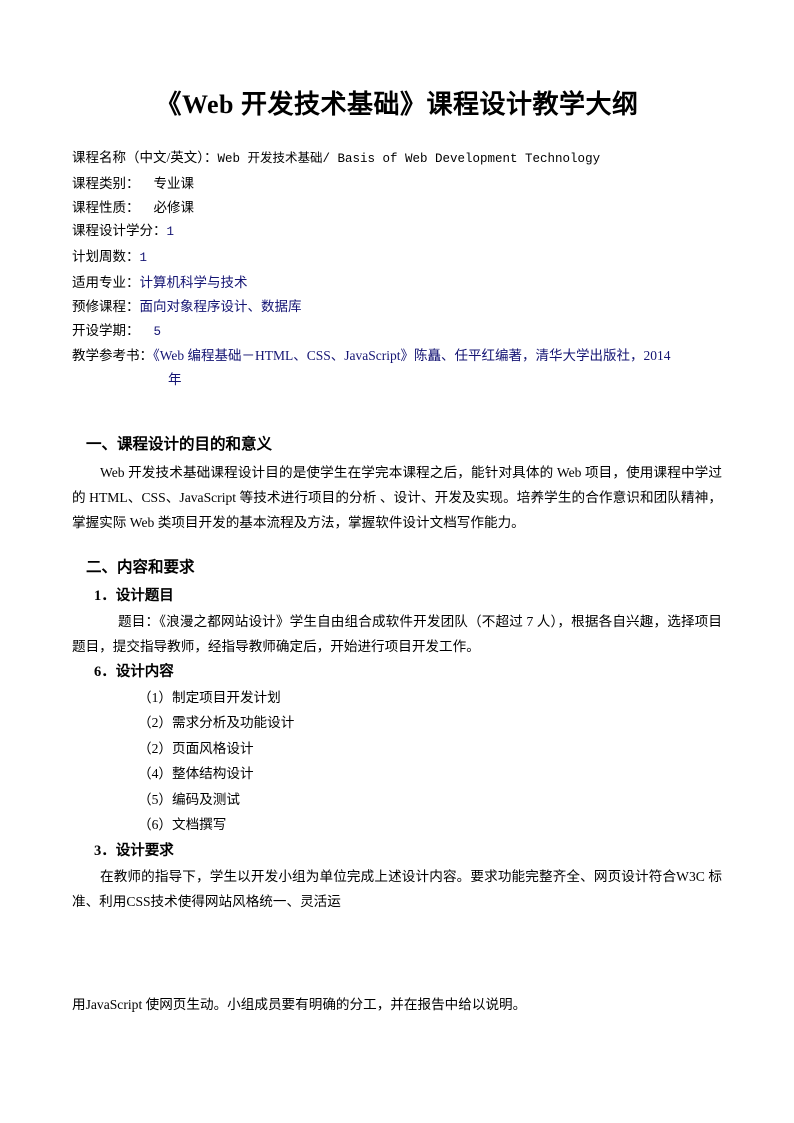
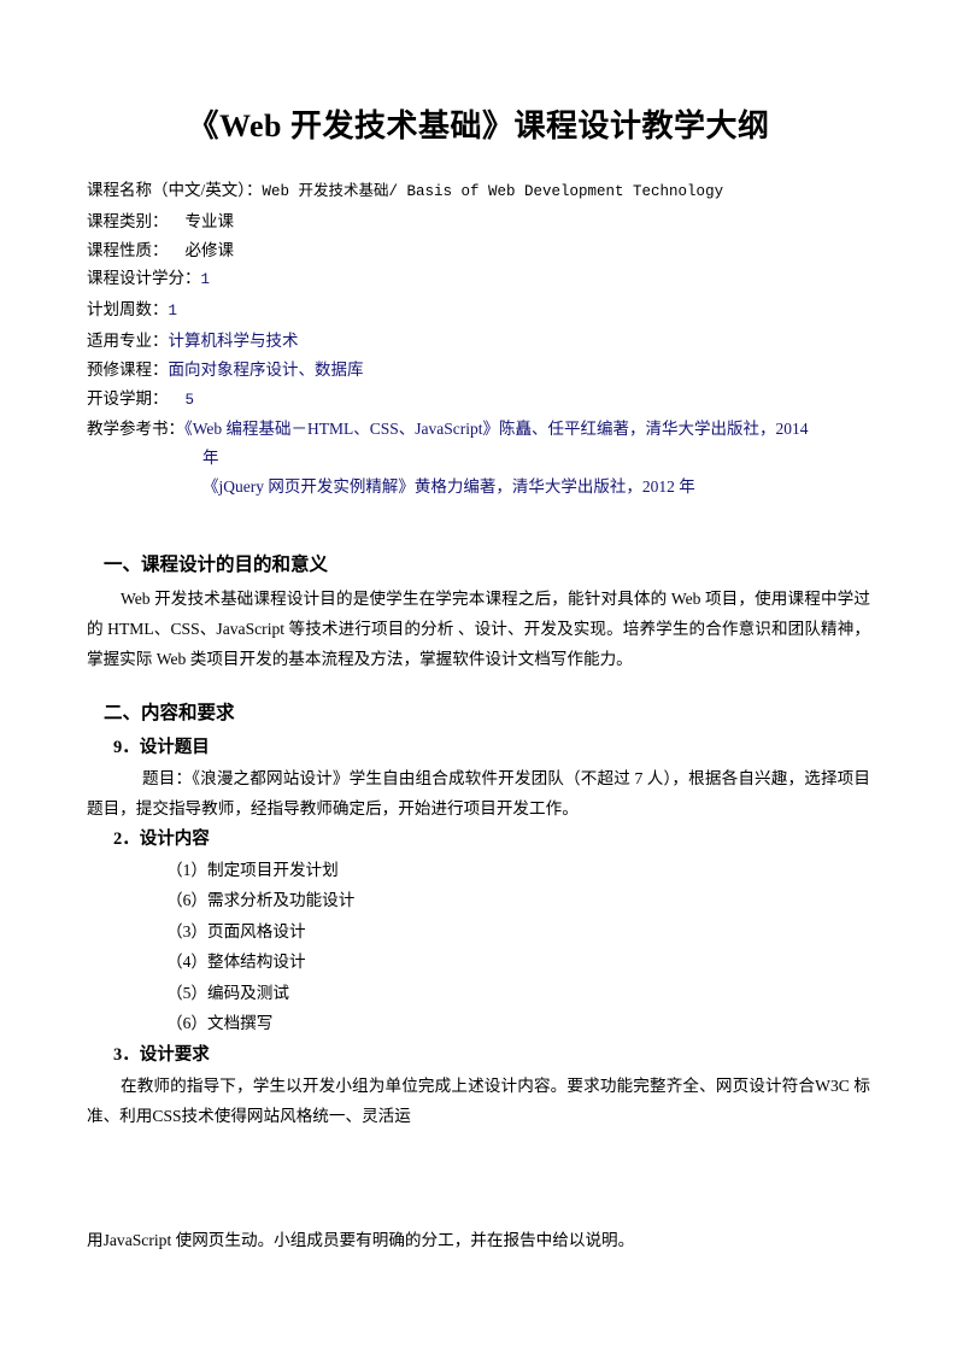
  《Web 开发技术基础》课程设计教学大纲
  课程名称（中文/英文）：Web 开发技术基础/ Basis of Web Development Technology
  课程类别： 专业课
  课程性质： 必修课
  课程设计学分：1
  计划周数：1
  适用专业：计算机科学与技术
  预修课程：面向对象程序设计、数据库
  开设学期： 5
  教学参考书：《Web 编程基础－HTML、CSS、JavaScript》陈矗、任平红编著，清华大学出版社，2014
  年
+ 《jQuery 网页开发实例精解》黄格力编著，清华大学出版社，2012 年
  一、课程设计的目的和意义
  Web 开发技术基础课程设计目的是使学生在学完本课程之后，能针对具体的 Web 项目，使用课程中学过的 HTML、CSS、JavaScript 等技术进行项目的分析 、设计、开发及实现。培养学生的合作意识和团队精神，掌握实际 Web 类项目开发的基本流程及方法，掌握软件设计文档写作能力。
  二、内容和要求
- 1．设计题目
+ 9．设计题目
  题目：《浪漫之都网站设计》学生自由组合成软件开发团队（不超过 7 人），根据各自兴趣，选择项目题目，提交指导教师，经指导教师确定后，开始进行项目开发工作。
- 6．设计内容
+ 2．设计内容
  （1）制定项目开发计划
- （2）需求分析及功能设计
+ （6）需求分析及功能设计
- （2）页面风格设计
+ （3）页面风格设计
  （4）整体结构设计
  （5）编码及测试
  （6）文档撰写
  3．设计要求
  在教师的指导下，学生以开发小组为单位完成上述设计内容。要求功能完整齐全、网页设计符合W3C 标准、利用CSS技术使得网站风格统一、灵活运
  用JavaScript 使网页生动。小组成员要有明确的分工，并在报告中给以说明。
